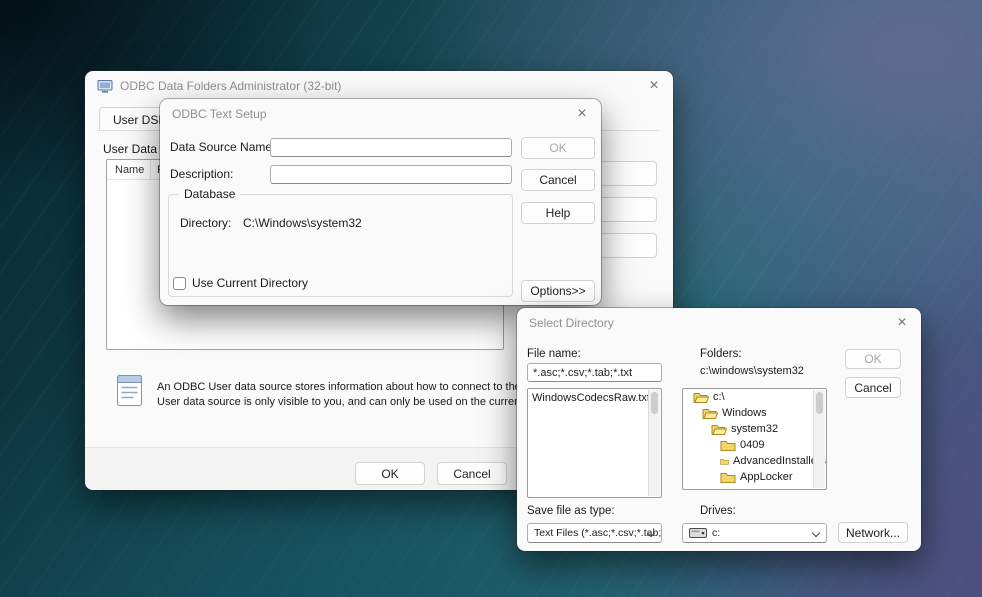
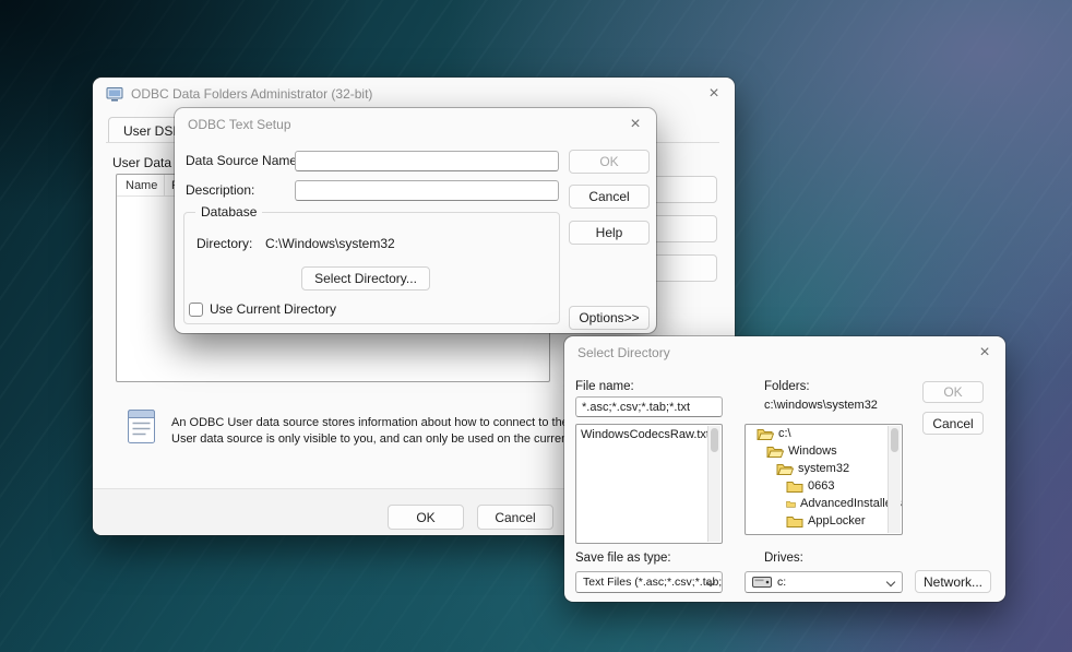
  ODBC Data Folders Administrator (32-bit)
  ×
  User DS
  Name
  An ODBC User data source stores information about how to connect to th
  User data source is only visible to you, and can only be used on the curre
  OK
  Cancel
  ODBC Text Setup
  ×
  Data Source Name
  Description:
  Database
  Directory:
  C:\Windows\system32
+ Select Directory...
  Use Current Directory
  OK
  Cancel
  Help
  Options>>
  Select Directory
  ×
  File name:
  *.asc;*.csv;*.tab;*.txt
  WindowsCodecsRaw.tx
  Folders:
  c:\windows\system32
  c:\
  Windows
  system32
- 0409
+ 0663
  AdvancedInstall
  AppLocker
  OK
  Cancel
  Save file as type:
  Text Files (*.asc;*.csv;*.tab;
  Drives:
  c:
  Network...
